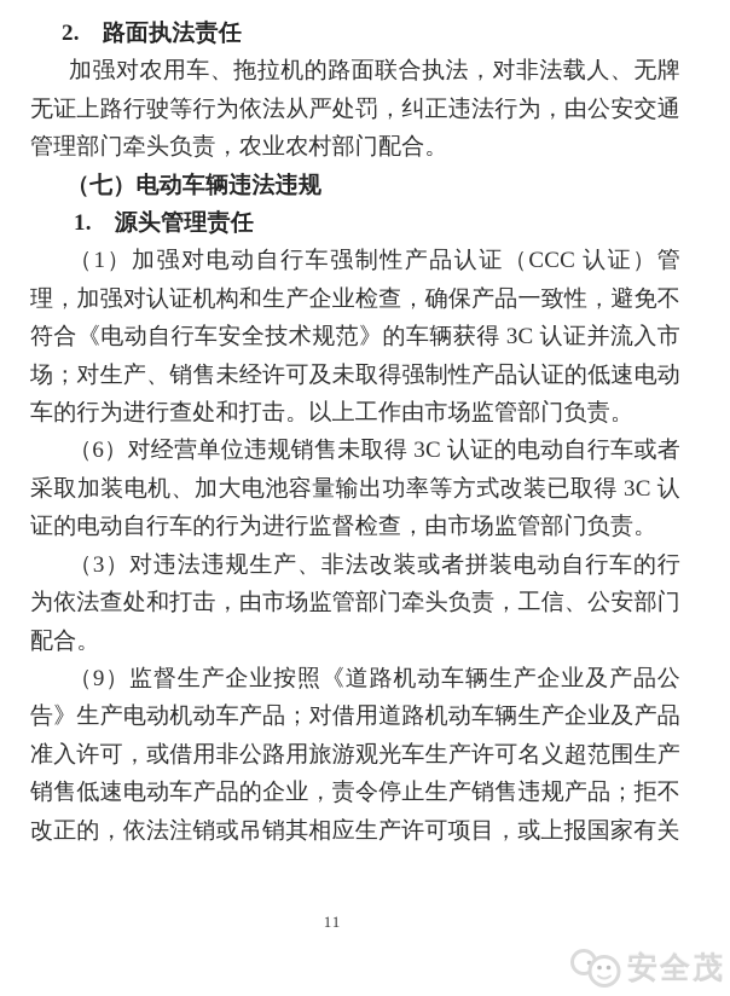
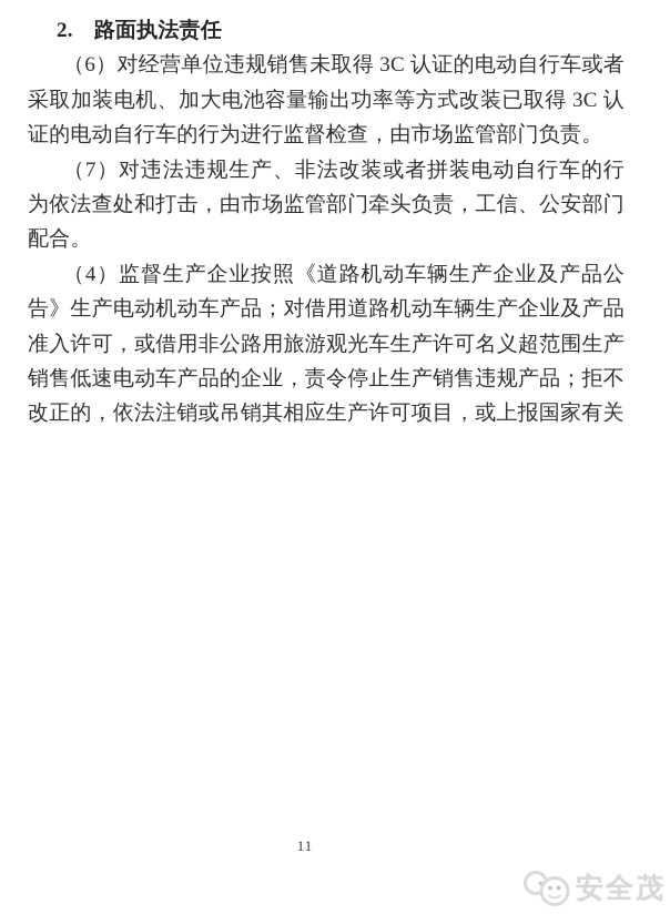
  2. 路面执法责任
- 加强对农用车、拖拉机的路面联合执法，对非法载人、无牌无证上路行驶等行为依法从严处罚，纠正违法行为，由公安交通管理部门牵头负责，农业农村部门配合。
- （七）电动车辆违法违规
- 1. 源头管理责任
- （1）加强对电动自行车强制性产品认证（CCC 认证）管理，加强对认证机构和生产企业检查，确保产品一致性，避免不符合《电动自行车安全技术规范》的车辆获得 3C 认证并流入市场；对生产、销售未经许可及未取得强制性产品认证的低速电动车的行为进行查处和打击。以上工作由市场监管部门负责。
  （6）对经营单位违规销售未取得 3C 认证的电动自行车或者采取加装电机、加大电池容量输出功率等方式改装已取得 3C 认证的电动自行车的行为进行监督检查，由市场监管部门负责。
- （3）对违法违规生产、非法改装或者拼装电动自行车的行为依法查处和打击，由市场监管部门牵头负责，工信、公安部门配合。
+ （7）对违法违规生产、非法改装或者拼装电动自行车的行为依法查处和打击，由市场监管部门牵头负责，工信、公安部门配合。
- （9）监督生产企业按照《道路机动车辆生产企业及产品公告》生产电动机动车产品；对借用道路机动车辆生产企业及产品准入许可，或借用非公路用旅游观光车生产许可名义超范围生产销售低速电动车产品的企业，责令停止生产销售违规产品；拒不改正的，依法注销或吊销其相应生产许可项目，或上报国家有关
+ （4）监督生产企业按照《道路机动车辆生产企业及产品公告》生产电动机动车产品；对借用道路机动车辆生产企业及产品准入许可，或借用非公路用旅游观光车生产许可名义超范围生产销售低速电动车产品的企业，责令停止生产销售违规产品；拒不改正的，依法注销或吊销其相应生产许可项目，或上报国家有关
  11
  安全茂
